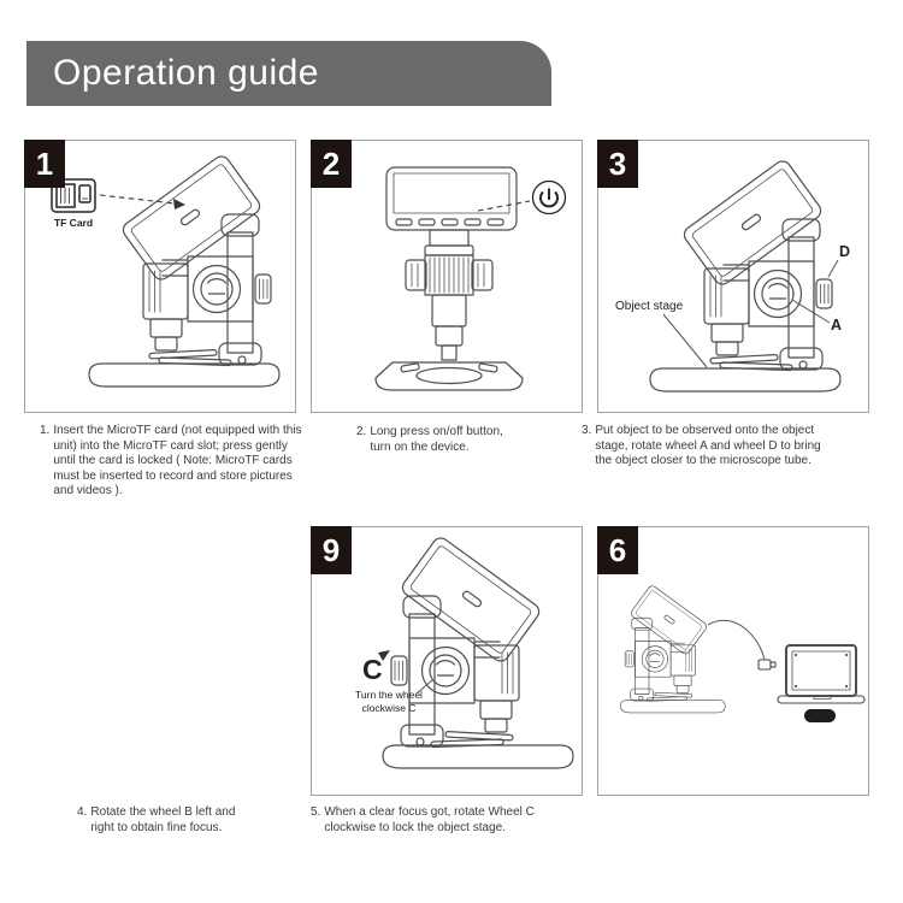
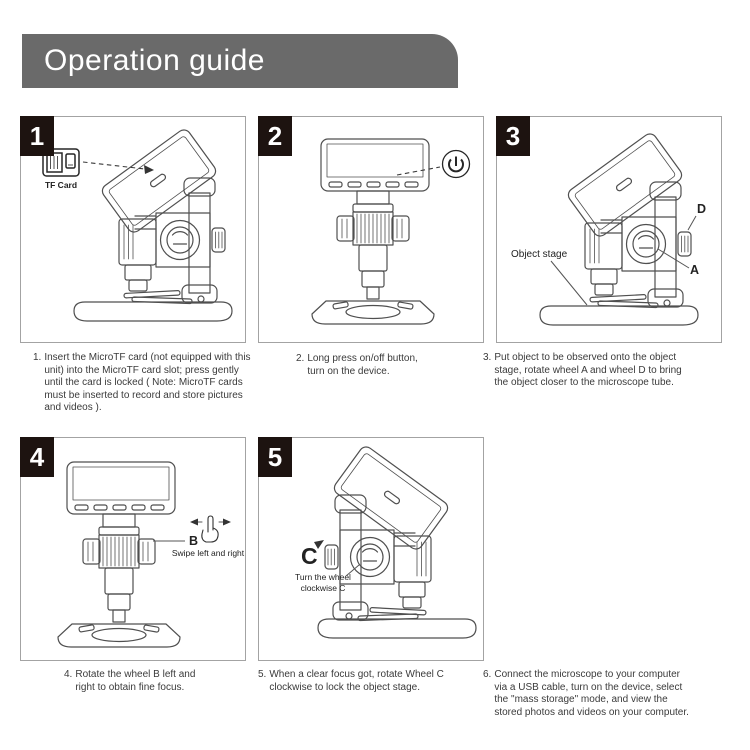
  Operation guide
  1
  TF Card
  2
  3
  D
  A
  Object stage
+ 4
+ B
+ Swipe left and right
- 9
+ 5
  C
  Turn the wheel
  clockwise C
- 6
  1.
  Insert the MicroTF card (not equipped with this
  unit) into the MicroTF card slot; press gently
  until the card is locked ( Note: MicroTF cards
  must be inserted to record and store pictures
  and videos ).
  2.
  Long press on/off button,
  turn on the device.
  3.
  Put object to be observed onto the object
  stage, rotate wheel A and wheel D to bring
  the object closer to the microscope tube.
  4.
  Rotate the wheel B left and
  right to obtain fine focus.
  5.
  When a clear focus got, rotate Wheel C
  clockwise to lock the object stage.
+ 6.
+ Connect the microscope to your computer
+ via a USB cable, turn on the device, select
+ the "mass storage" mode, and view the
+ stored photos and videos on your computer.
